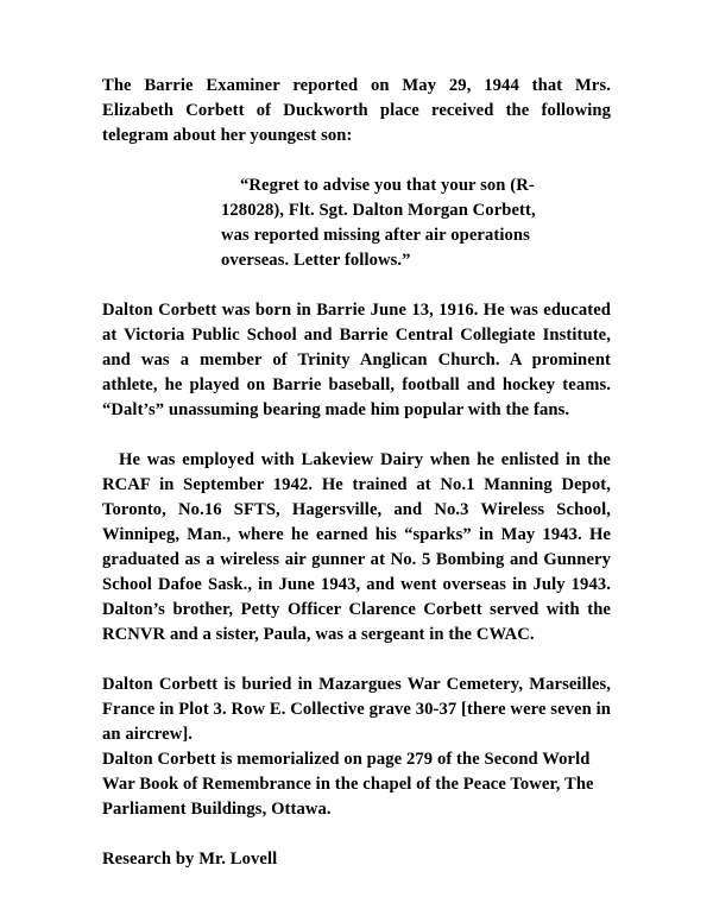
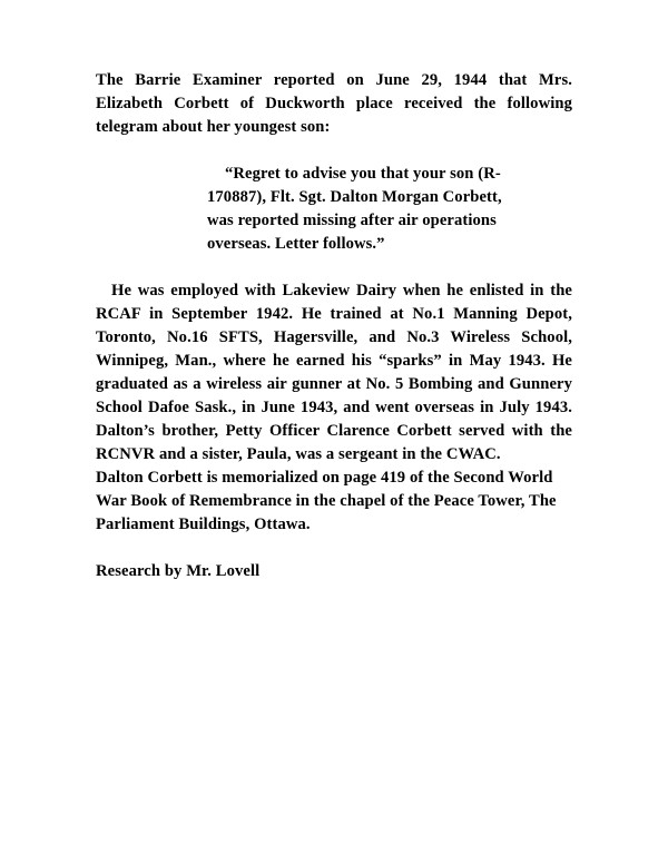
- The Barrie Examiner reported on May 29, 1944 that Mrs. Elizabeth Corbett of Duckworth place received the following telegram about her youngest son:
+ The Barrie Examiner reported on June 29, 1944 that Mrs. Elizabeth Corbett of Duckworth place received the following telegram about her youngest son:
- “Regret to advise you that your son (R-128028), Flt. Sgt. Dalton Morgan Corbett, was reported missing after air operations overseas. Letter follows.”
+ “Regret to advise you that your son (R-170887), Flt. Sgt. Dalton Morgan Corbett, was reported missing after air operations overseas. Letter follows.”
- Dalton Corbett was born in Barrie June 13, 1916. He was educated at Victoria Public School and Barrie Central Collegiate Institute, and was a member of Trinity Anglican Church. A prominent athlete, he played on Barrie baseball, football and hockey teams. “Dalt’s” unassuming bearing made him popular with the fans.
  He was employed with Lakeview Dairy when he enlisted in the RCAF in September 1942. He trained at No.1 Manning Depot, Toronto, No.16 SFTS, Hagersville, and No.3 Wireless School, Winnipeg, Man., where he earned his “sparks” in May 1943. He graduated as a wireless air gunner at No. 5 Bombing and Gunnery School Dafoe Sask., in June 1943, and went overseas in July 1943. Dalton’s brother, Petty Officer Clarence Corbett served with the RCNVR and a sister, Paula, was a sergeant in the CWAC.
- Dalton Corbett is buried in Mazargues War Cemetery, Marseilles, France in Plot 3. Row E. Collective grave 30-37 [there were seven in an aircrew].
- Dalton Corbett is memorialized on page 279 of the Second World War Book of Remembrance in the chapel of the Peace Tower, The Parliament Buildings, Ottawa.
+ Dalton Corbett is memorialized on page 419 of the Second World War Book of Remembrance in the chapel of the Peace Tower, The Parliament Buildings, Ottawa.
  Research by Mr. Lovell
